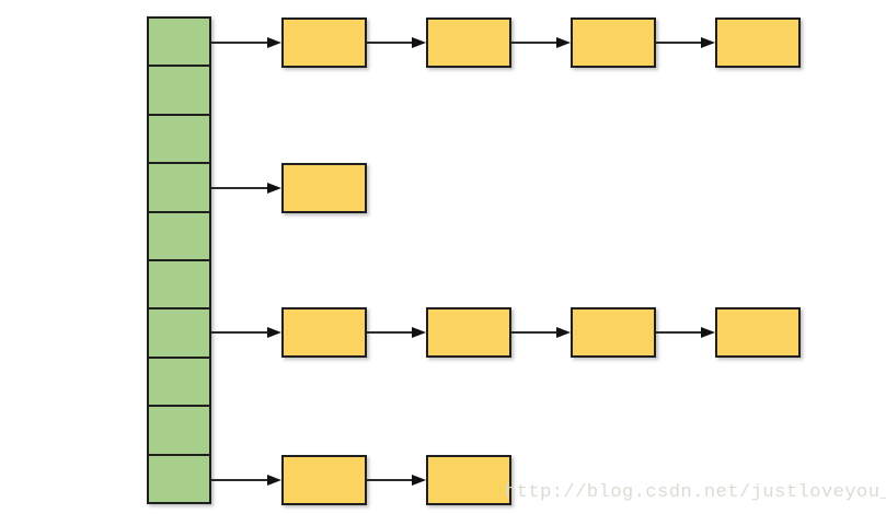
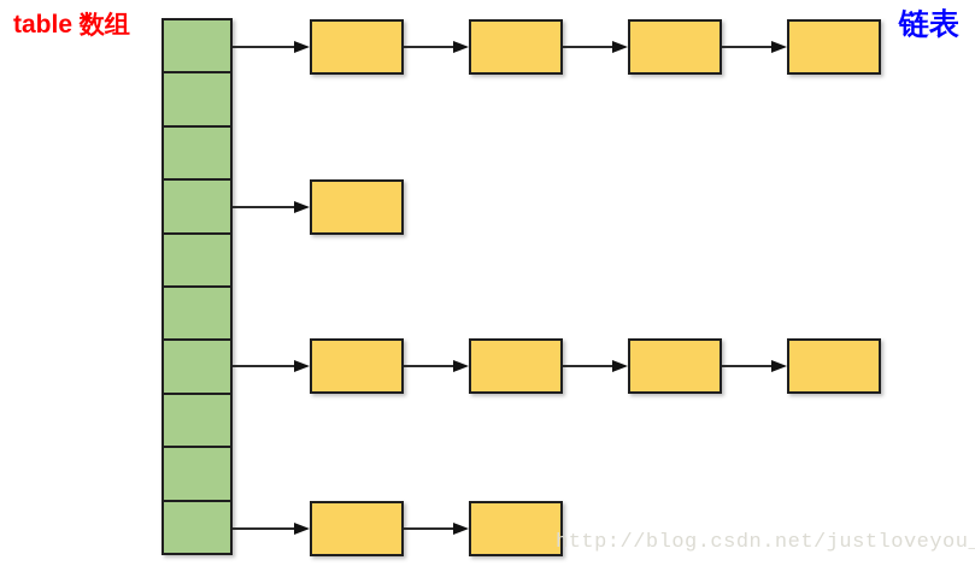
+ table 数组
+ 链表
  http://blog.csdn.net/justloveyou
